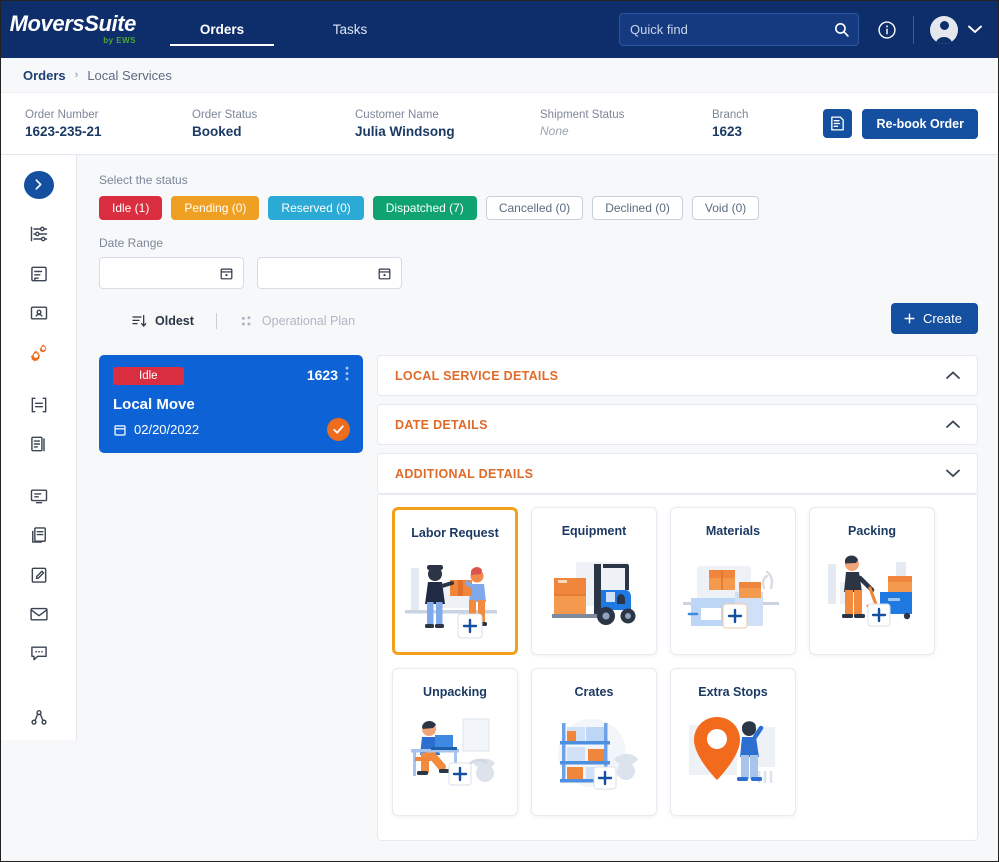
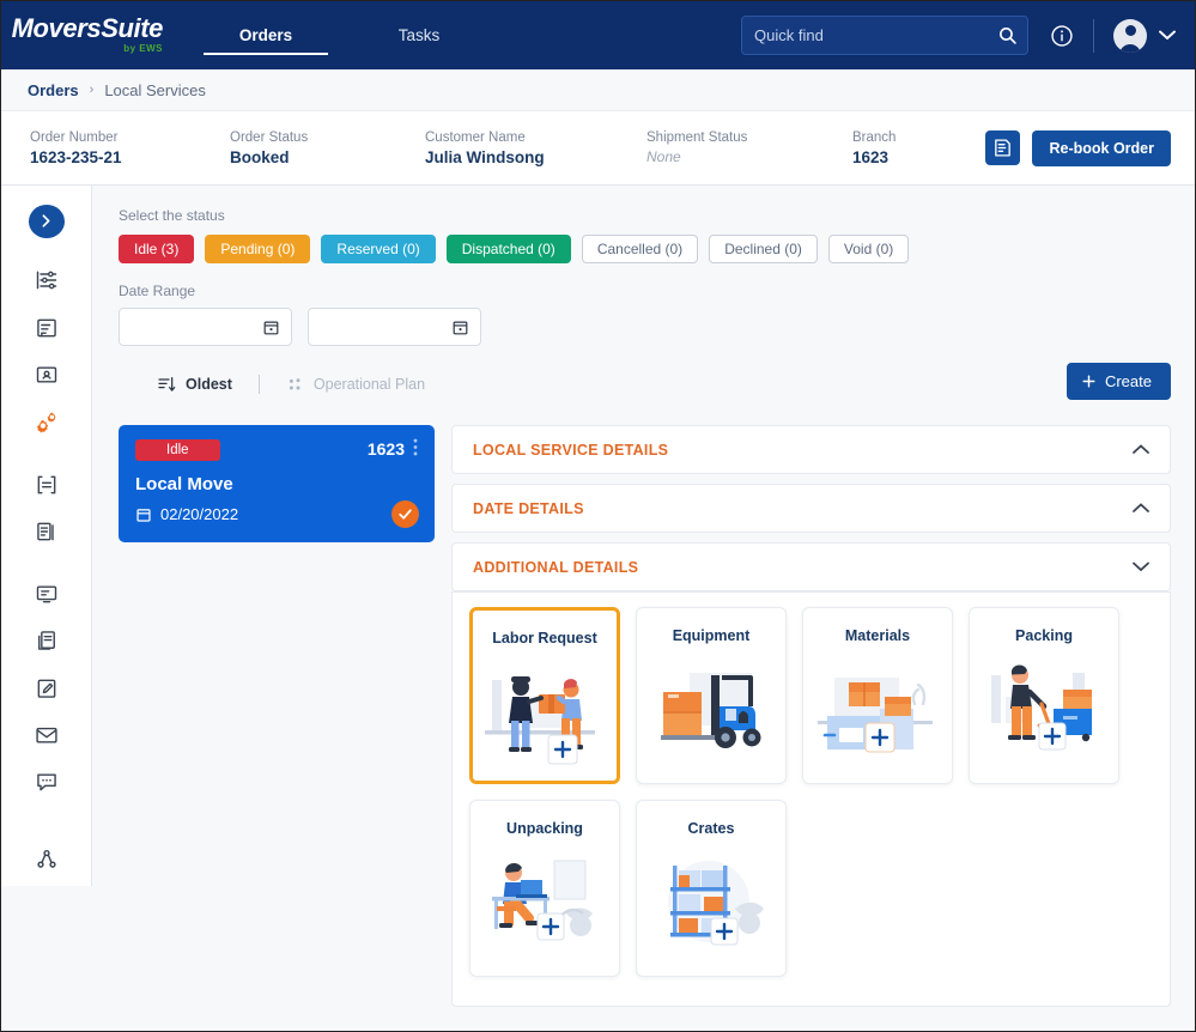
  MoversSuite
  by EWS
  Orders
  Tasks
  Quick find
  Orders
  ›
  Local Services
  Order Number
  1623-235-21
  Order Status
  Booked
  Customer Name
  Julia Windsong
  Shipment Status
  None
  Branch
  1623
  Re-book Order
  Select the status
- Idle (1)
+ Idle (3)
  Pending (0)
  Reserved (0)
- Dispatched (7)
+ Dispatched (0)
  Cancelled (0)
  Declined (0)
  Void (0)
  Date Range
  Oldest
  Operational Plan
  Create
  Idle
  1623
  Local Move
  02/20/2022
  LOCAL SERVICE DETAILS
  DATE DETAILS
  ADDITIONAL DETAILS
  Labor Request
  Equipment
  Materials
  Packing
  Unpacking
  Crates
- Extra Stops
